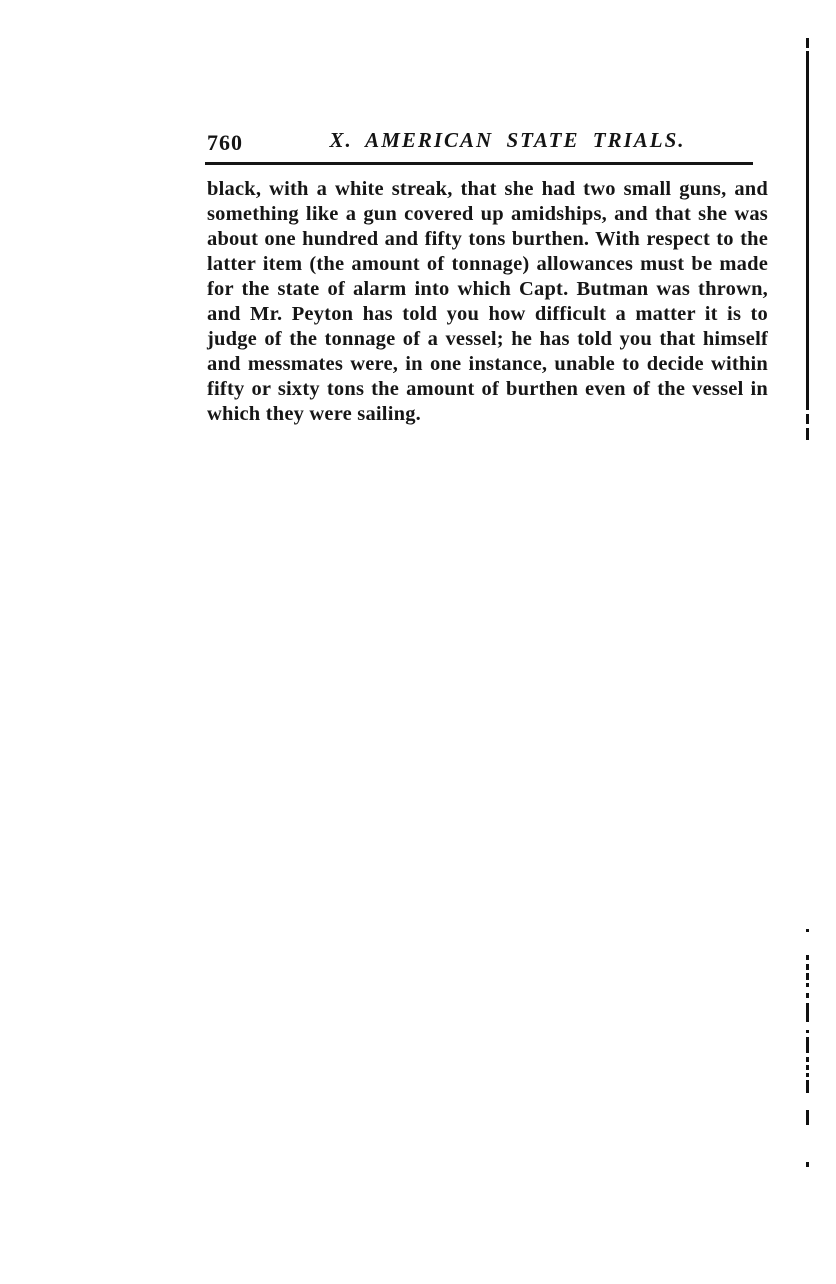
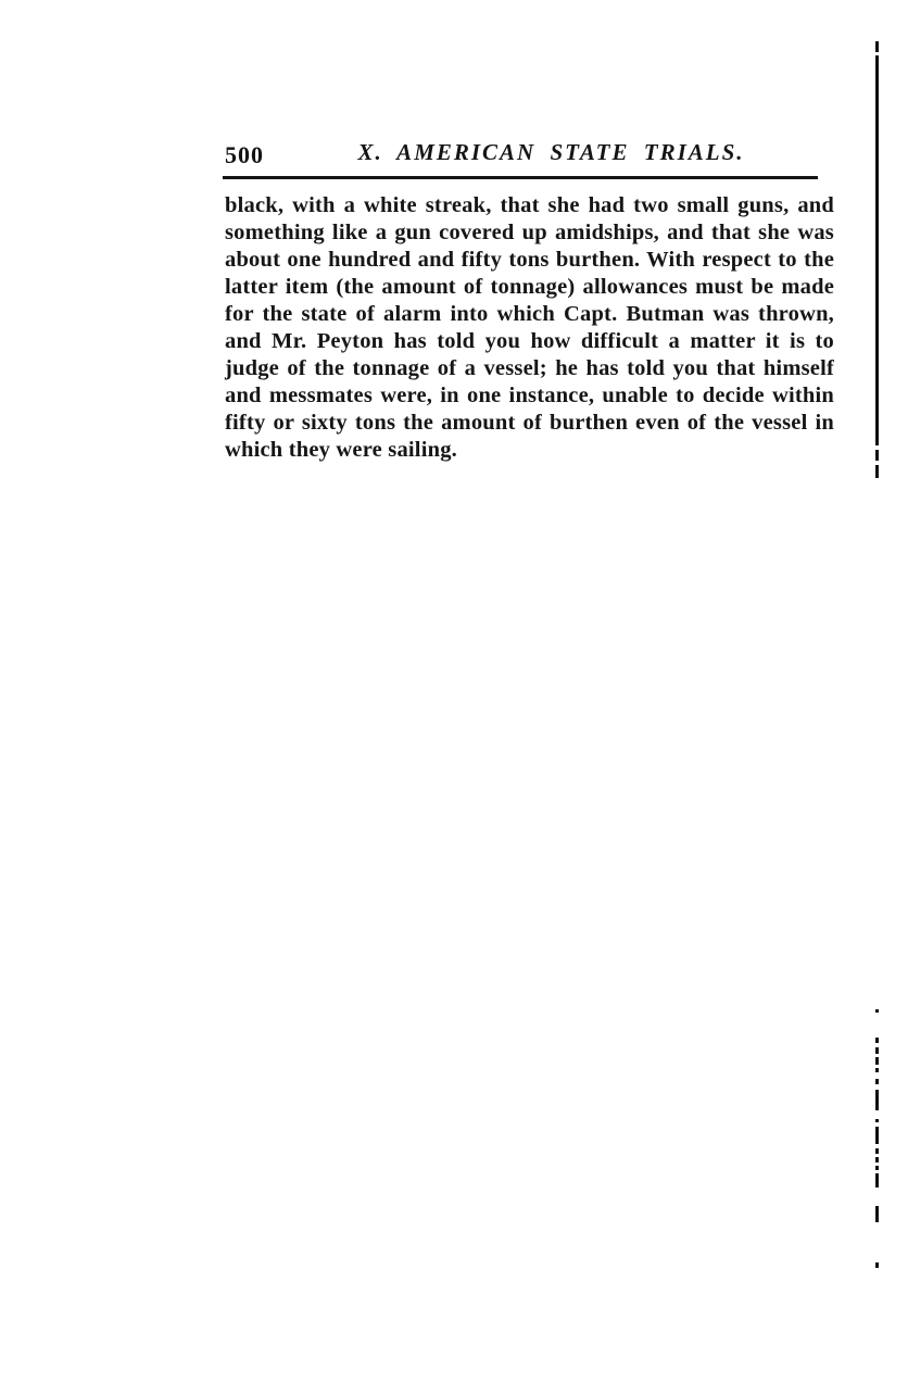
- 760
+ 500
  X. AMERICAN STATE TRIALS.
  black, with a white streak, that she had two small guns, and something like a gun covered up amidships, and that she was about one hundred and fifty tons burthen. With respect to the latter item (the amount of tonnage) allowances must be made for the state of alarm into which Capt. Butman was thrown, and Mr. Peyton has told you how difficult a matter it is to judge of the tonnage of a vessel; he has told you that himself and messmates were, in one instance, unable to decide within fifty or sixty tons the amount of burthen even of the vessel in which they were sailing.
